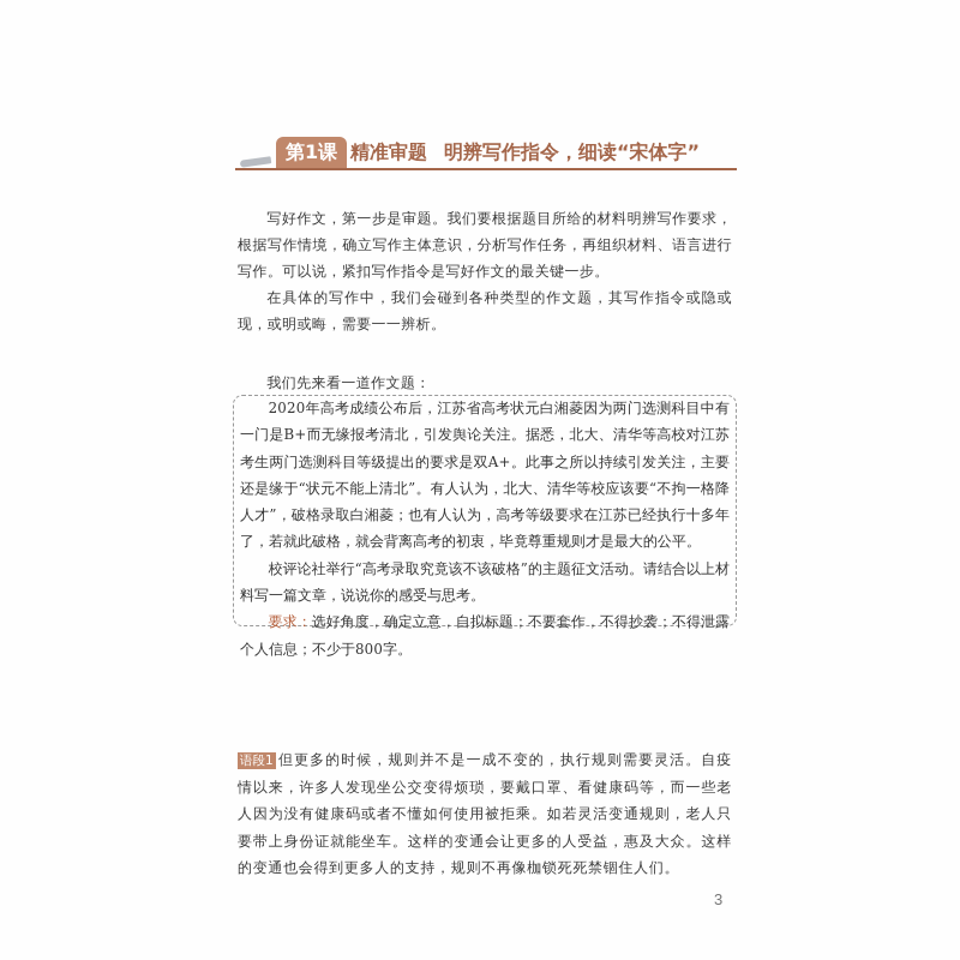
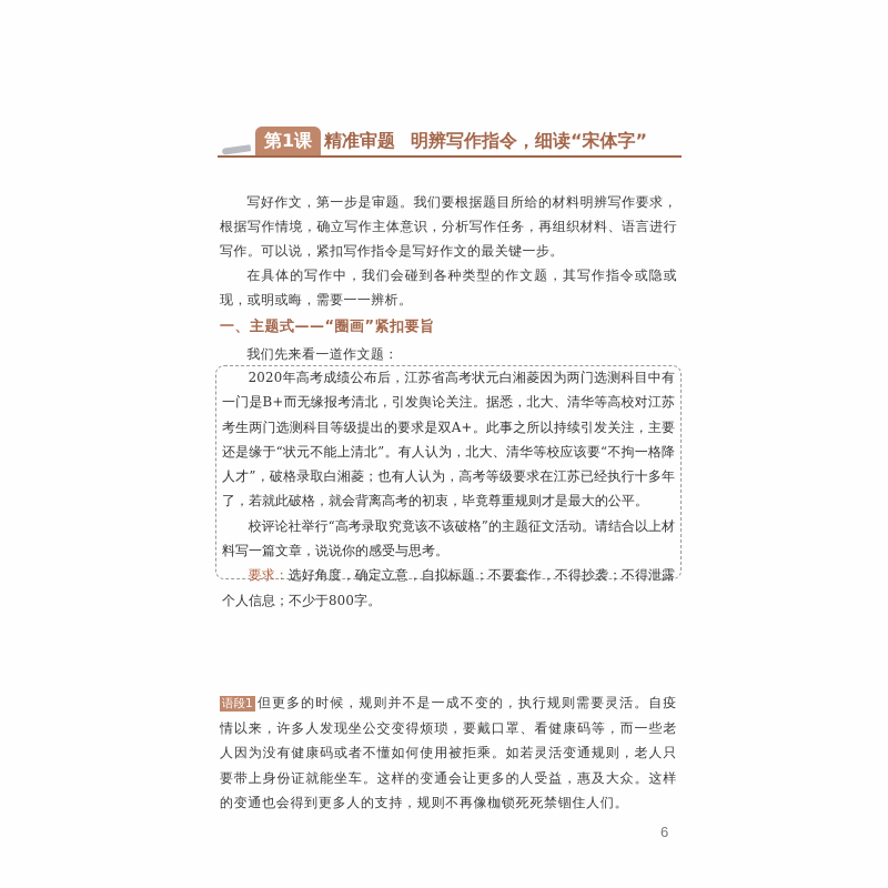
  第1课
  精准审题 明辨写作指令，细读“宋体字”
  写好作文，第一步是审题。我们要根据题目所给的材料明辨写作要求，根据写作情境，确立写作主体意识，分析写作任务，再组织材料、语言进行写作。可以说，紧扣写作指令是写好作文的最关键一步。
  在具体的写作中，我们会碰到各种类型的作文题，其写作指令或隐或现，或明或晦，需要一一辨析。
+ 一、主题式——“圈画”紧扣要旨
  我们先来看一道作文题：
  2020年高考成绩公布后，江苏省高考状元白湘菱因为两门选测科目中有一门是B+而无缘报考清北，引发舆论关注。据悉，北大、清华等高校对江苏考生两门选测科目等级提出的要求是双A+。此事之所以持续引发关注，主要还是缘于“状元不能上清北”。有人认为，北大、清华等校应该要“不拘一格降人才”，破格录取白湘菱；也有人认为，高考等级要求在江苏已经执行十多年了，若就此破格，就会背离高考的初衷，毕竟尊重规则才是最大的公平。
  校评论社举行“高考录取究竟该不该破格”的主题征文活动。请结合以上材料写一篇文章，说说你的感受与思考。
  要求：选好角度，确定立意，自拟标题；不要套作，不得抄袭；不得泄露个人信息；不少于800字。
  语段1 但更多的时候，规则并不是一成不变的，执行规则需要灵活。自疫情以来，许多人发现坐公交变得烦琐，要戴口罩、看健康码等，而一些老人因为没有健康码或者不懂如何使用被拒乘。如若灵活变通规则，老人只要带上身份证就能坐车。这样的变通会让更多的人受益，惠及大众。这样的变通也会得到更多人的支持，规则不再像枷锁死死禁锢住人们。
- 3
+ 6
